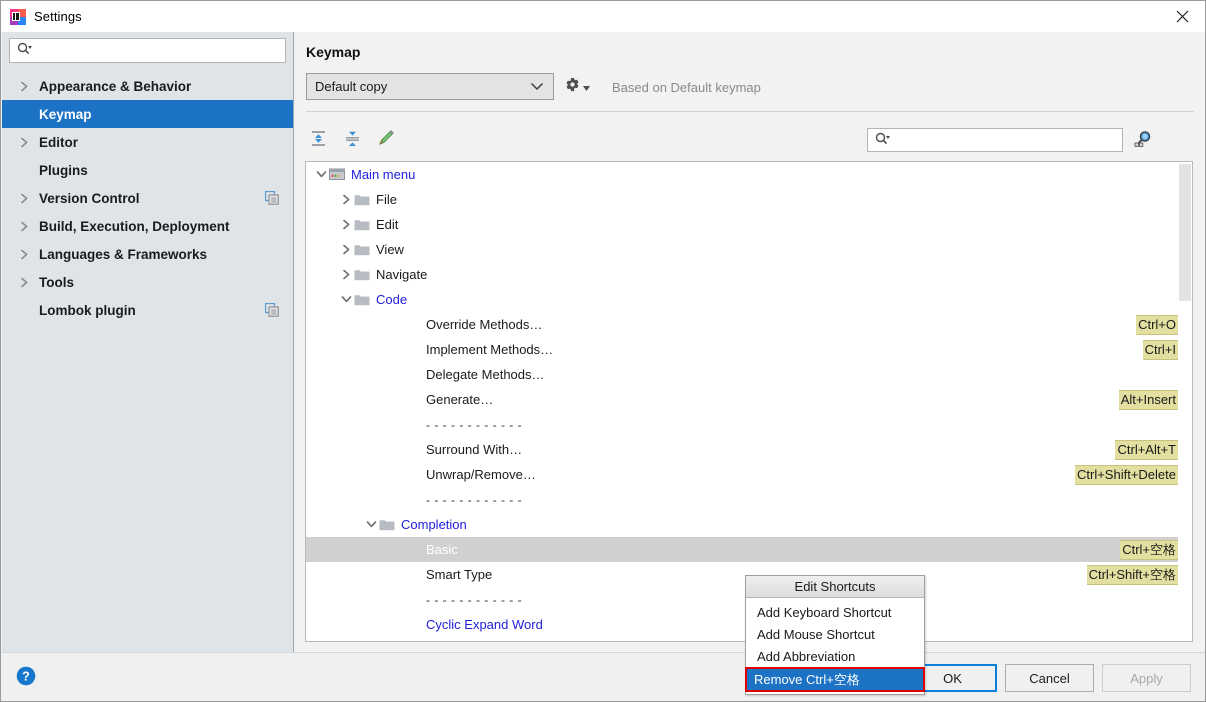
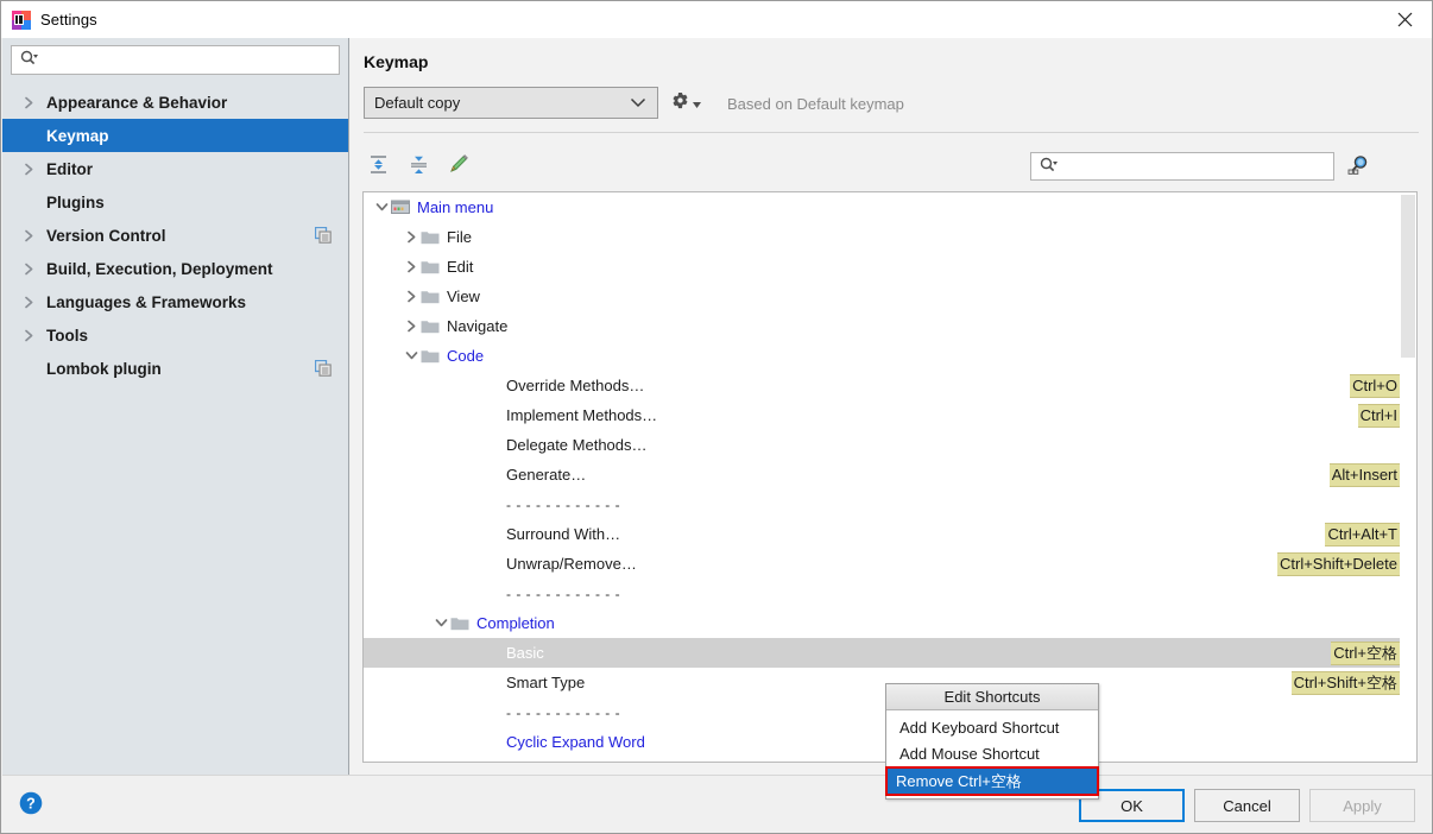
  Settings
  Appearance & Behavior
  Keymap
  Editor
  Plugins
  Version Control
  Build, Execution, Deployment
  Languages & Frameworks
  Tools
  Lombok plugin
  Keymap
  Default copy
  Based on Default keymap
  Main menu
  File
  Edit
  View
  Navigate
  Code
  Override Methods…
  Ctrl+O
  Implement Methods…
  Ctrl+I
  Delegate Methods…
  Generate…
  Alt+Insert
  - - - - - - - - - - - -
  Surround With…
  Ctrl+Alt+T
  Unwrap/Remove…
  Ctrl+Shift+Delete
  - - - - - - - - - - - -
  Completion
  Basic
  Ctrl+空格
  Smart Type
  Ctrl+Shift+空格
  - - - - - - - - - - - -
  Cyclic Expand Word
  Edit Shortcuts
  Add Keyboard Shortcut
  Add Mouse Shortcut
- Add Abbreviation
  Remove Ctrl+空格
  ?
  OK
  Cancel
  Apply
